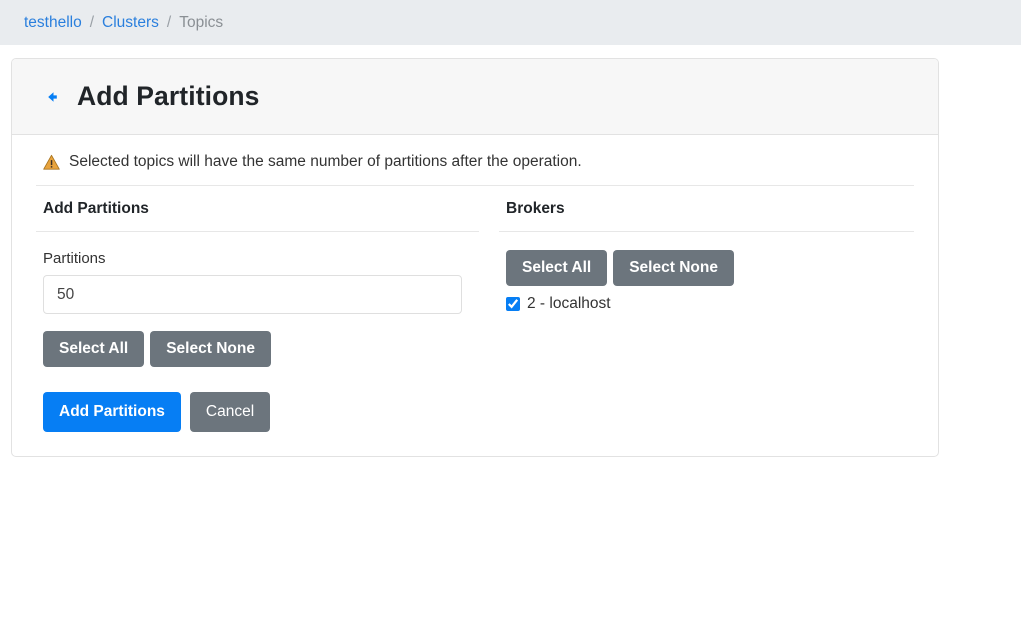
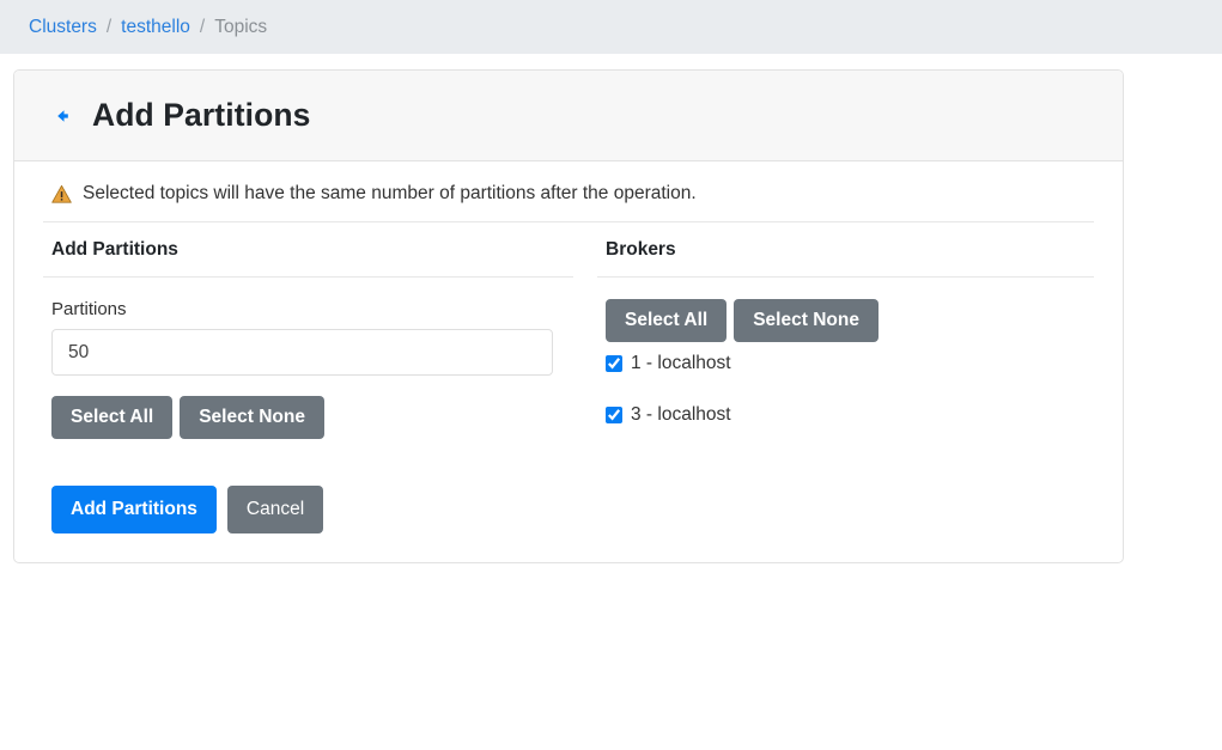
- testhello
+ Clusters
  /
- Clusters
+ testhello
  /
  Topics
  Add Partitions
  Selected topics will have the same number of partitions after the operation.
  Add Partitions
  Partitions
  50
  Select All
  Select None
  Brokers
  Select All
  Select None
+ 1 - localhost
- 2 - localhost
+ 3 - localhost
  Add Partitions
  Cancel
